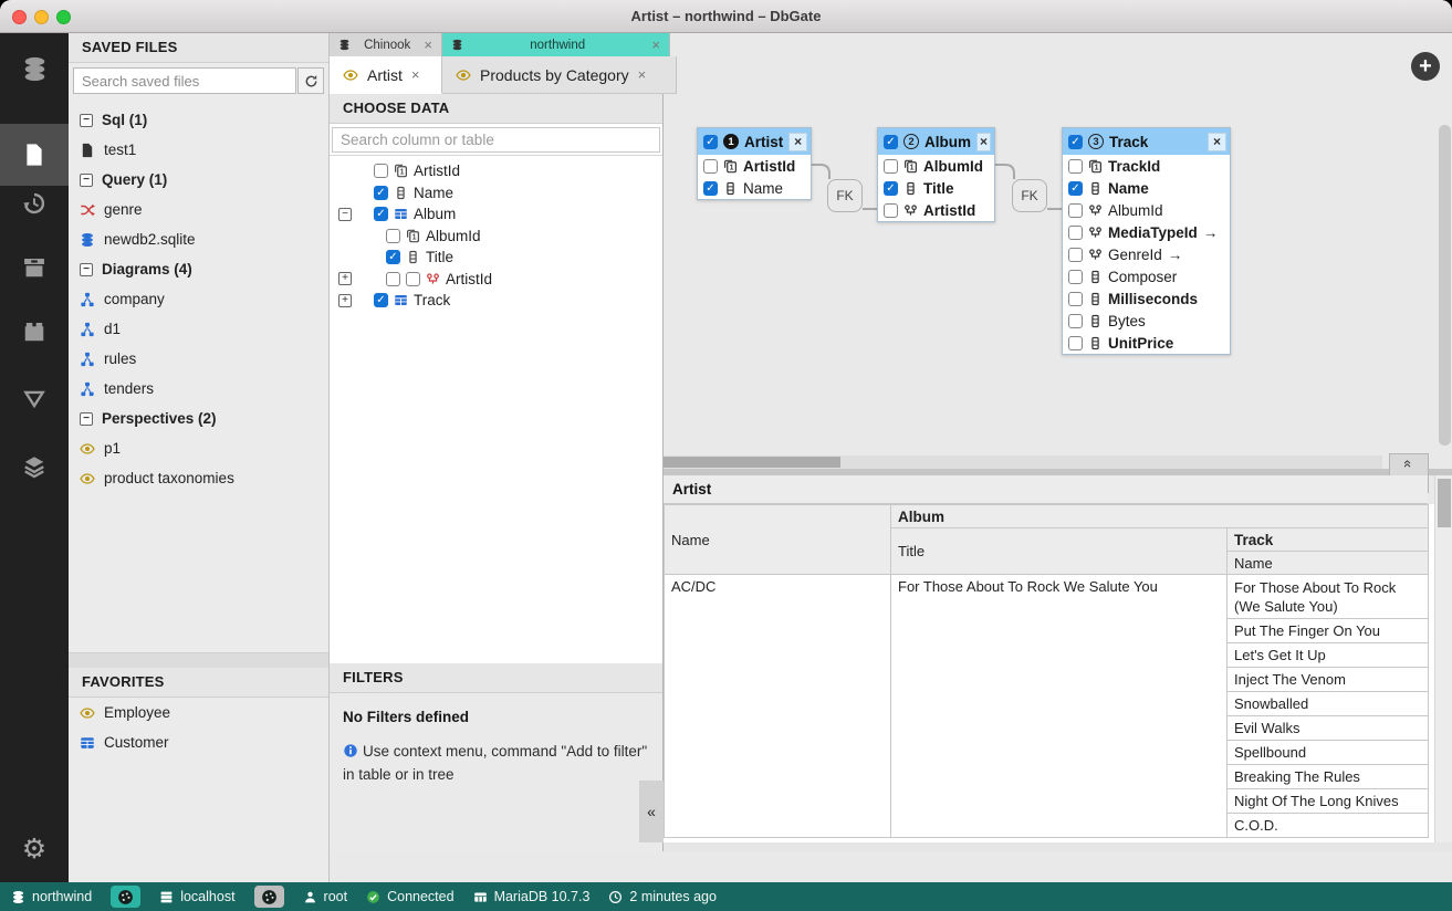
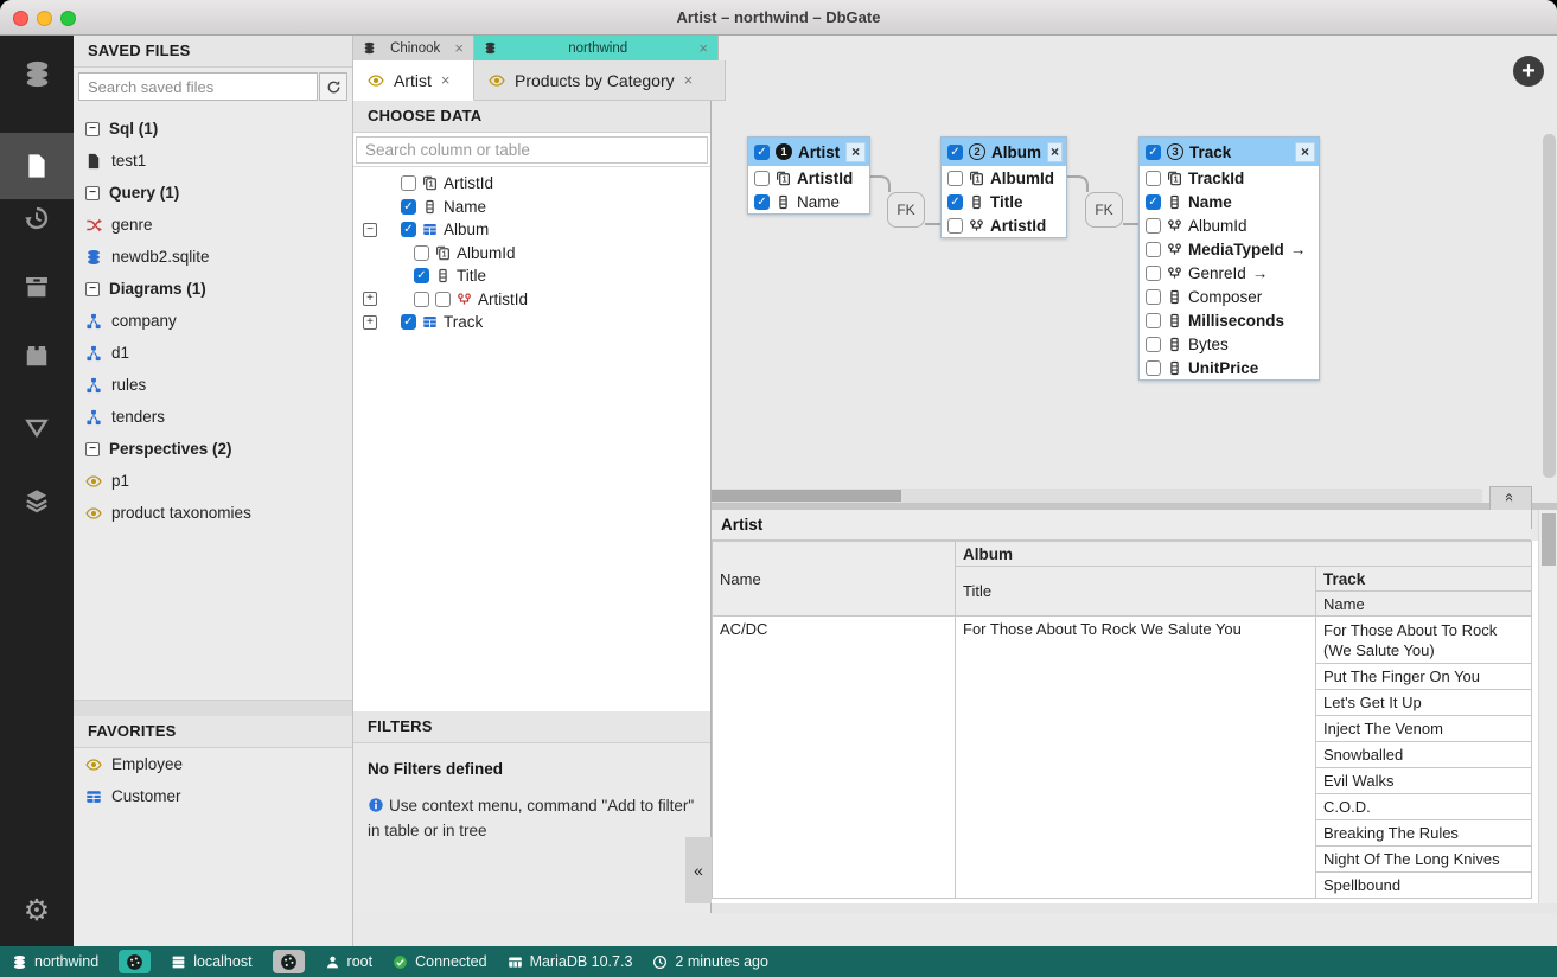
  Artist – northwind – DbGate
  ⚙
  SAVED FILES
  Search saved files
  Sql (1)
  test1
  Query (1)
  genre
  newdb2.sqlite
- Diagrams (4)
+ Diagrams (1)
  company
  d1
  rules
  tenders
  Perspectives (2)
  p1
  product taxonomies
  FAVORITES
  Employee
  Customer
  Chinook
  northwind
  Artist
  Products by Category
  CHOOSE DATA
  Search column or table
  ArtistId
  Name
  Album
  AlbumId
  Title
  ArtistId
  Track
  FILTERS
  No Filters defined
  Use context menu, command "Add to filter" in table or in tree
  FK
  FK
  1
  Artist
  ArtistId
  Name
  2
  Album
  AlbumId
  Title
  ArtistId
  3
  Track
  TrackId
  Name
  AlbumId
  MediaTypeId
  GenreId
  Composer
  Milliseconds
  Bytes
  UnitPrice
  Artist
  Name	Album
  Title	Track
  Name
  AC/DC	For Those About To Rock We Salute You	For Those About To Rock (We Salute You)
  Put The Finger On You
  Let's Get It Up
  Inject The Venom
  Snowballed
  Evil Walks
- Spellbound
+ C.O.D.
  Breaking The Rules
  Night Of The Long Knives
- C.O.D.
+ Spellbound
  northwind
  localhost
  root
  Connected
  MariaDB 10.7.3
  2 minutes ago
